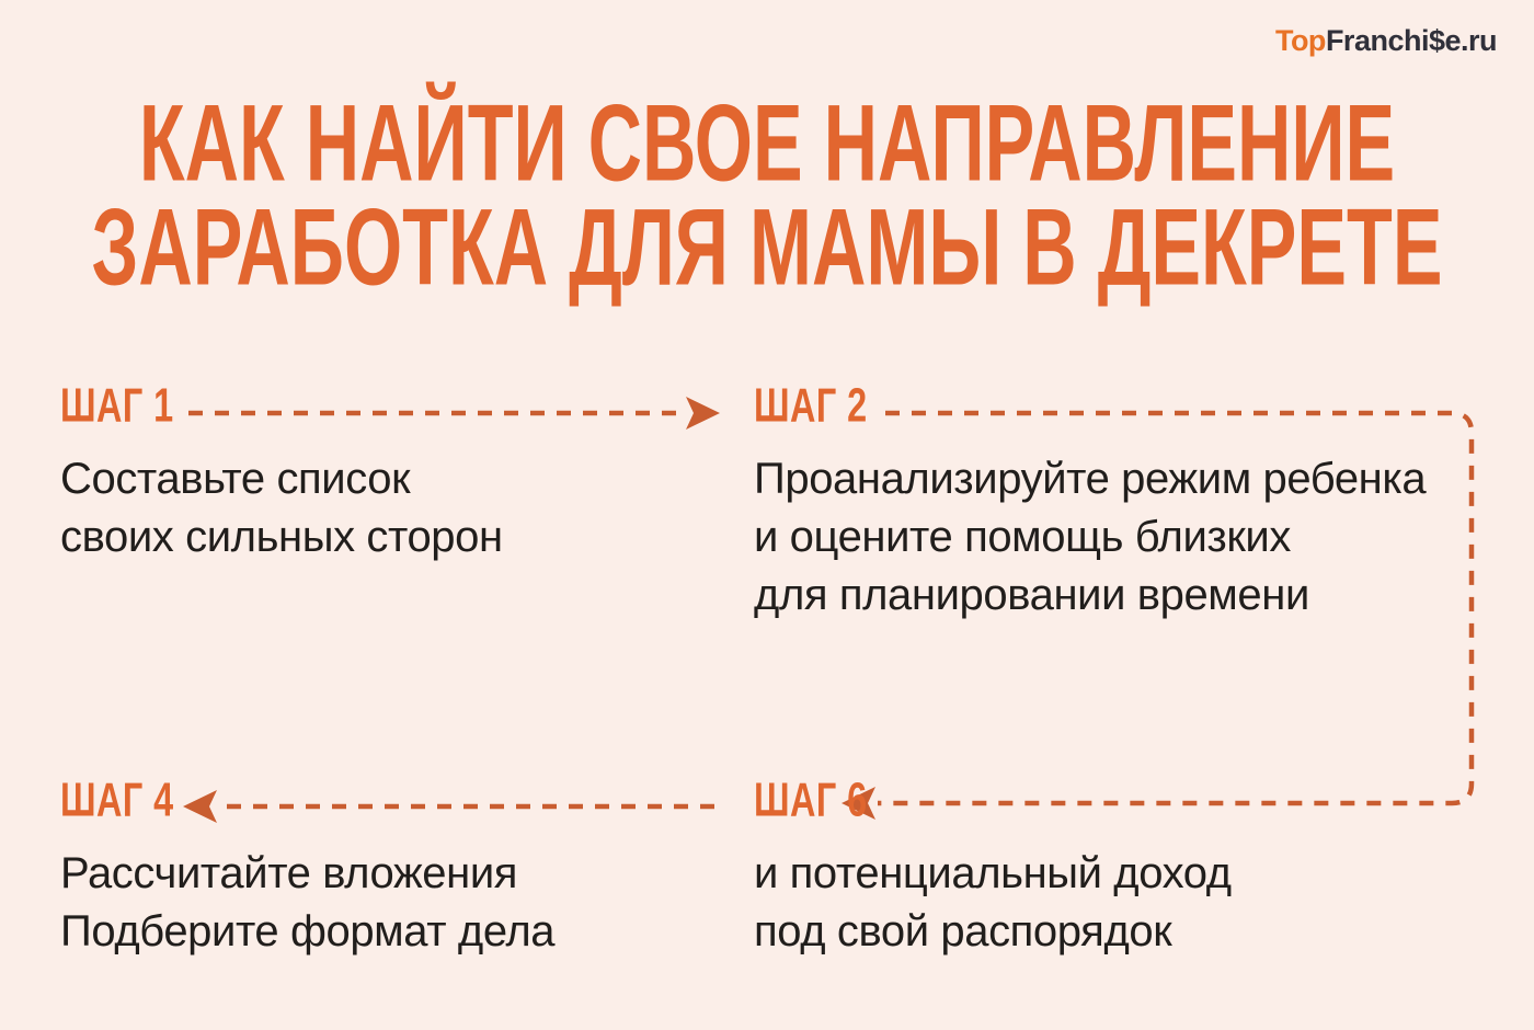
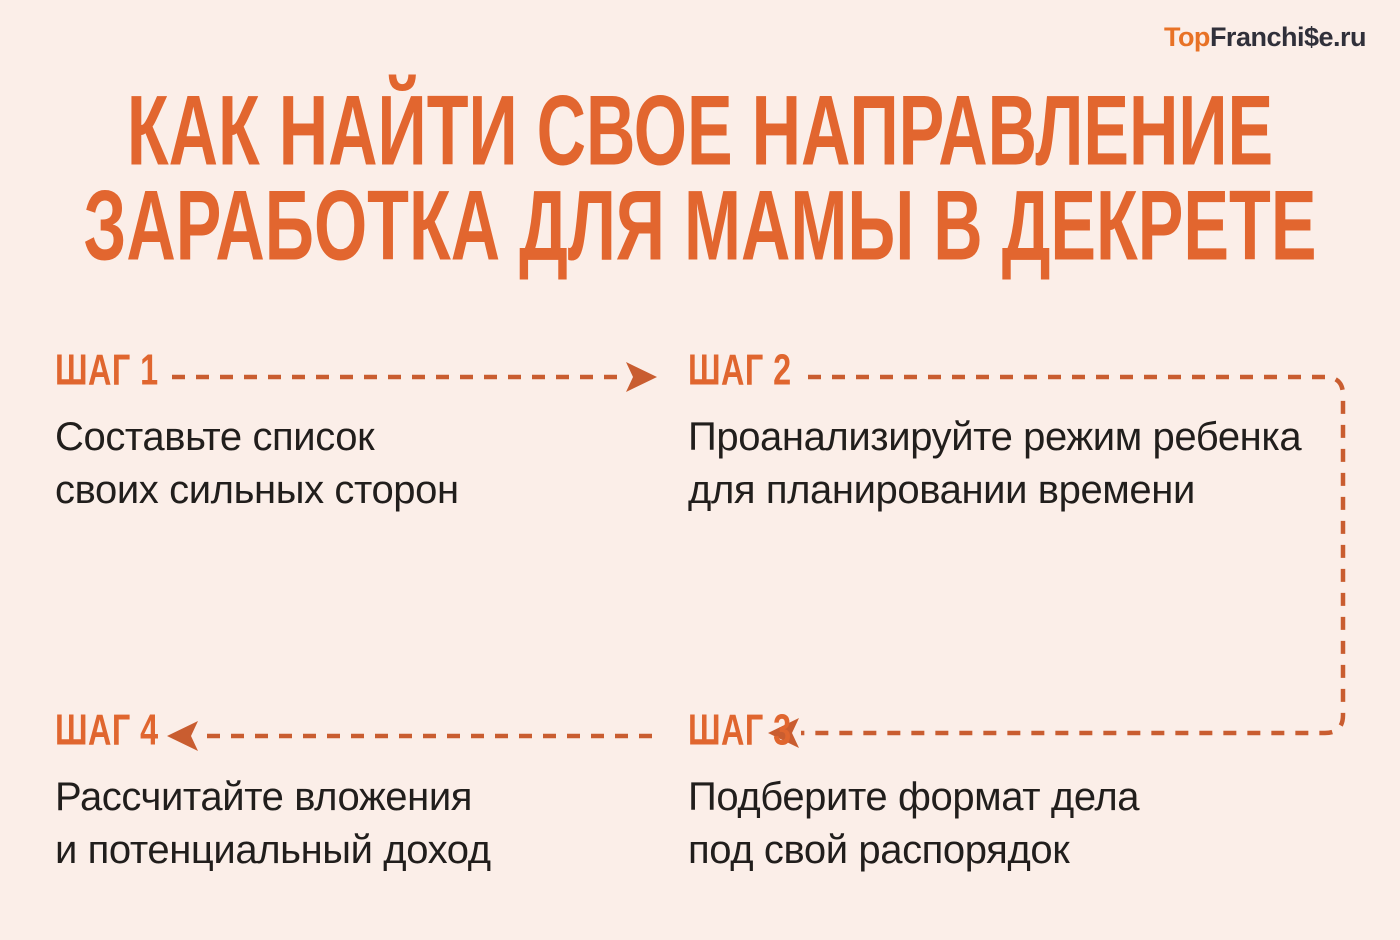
  TopFranchi$e.ru
  КАК НАЙТИ СВОЕ НАПРАВЛЕНИЕ
  ЗАРАБОТКА ДЛЯ МАМЫ В ДЕКРЕТЕ
  ШАГ 1
  Составьте список
  своих сильных сторон
  ШАГ 2
  Проанализируйте режим ребенка
- и оцените помощь близких
  для планировании времени
- ШАГ 6
+ ШАГ 3
- и потенциальный доход
+ Подберите формат дела
  под свой распорядок
  ШАГ 4
  Рассчитайте вложения
- Подберите формат дела
+ и потенциальный доход
